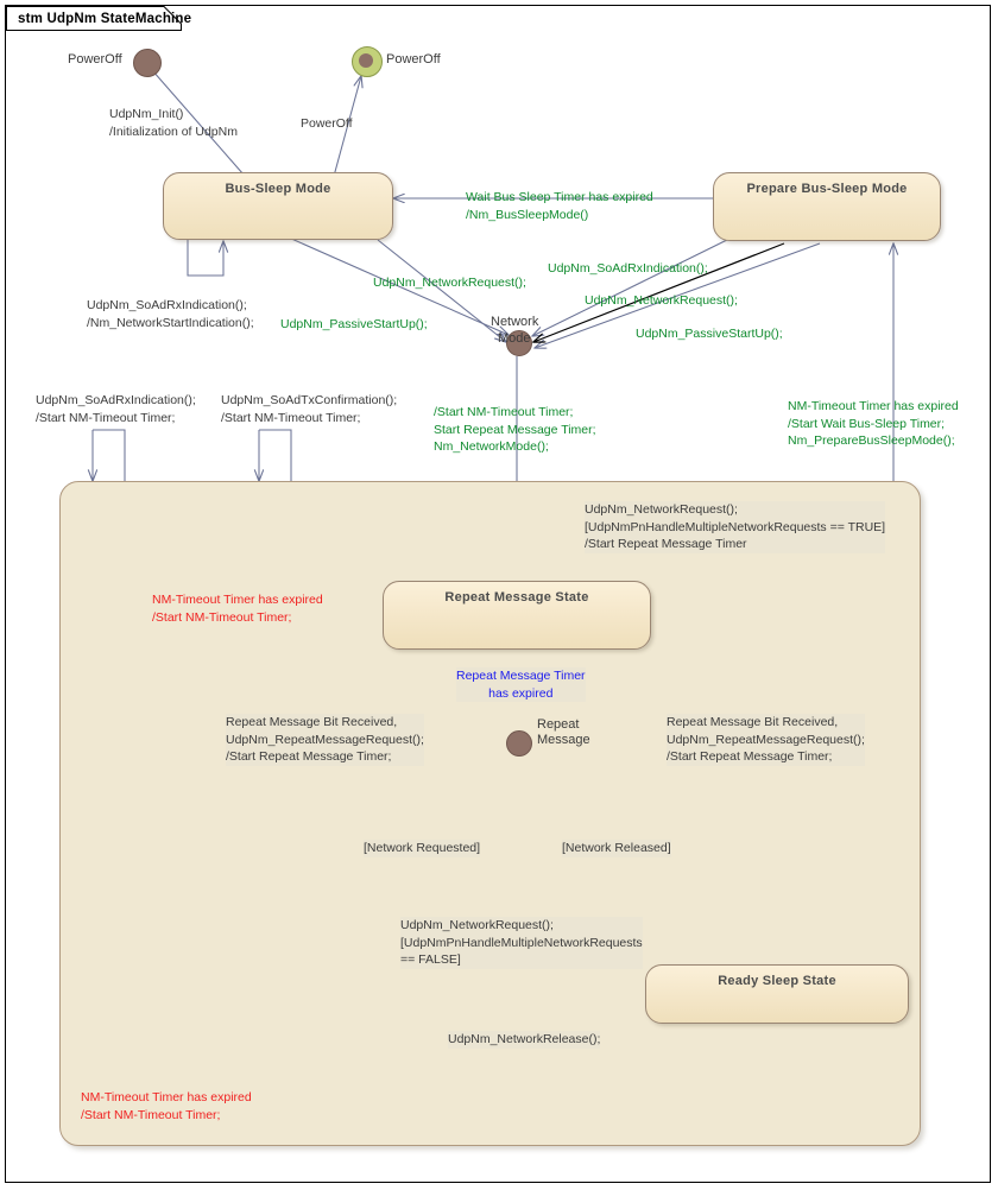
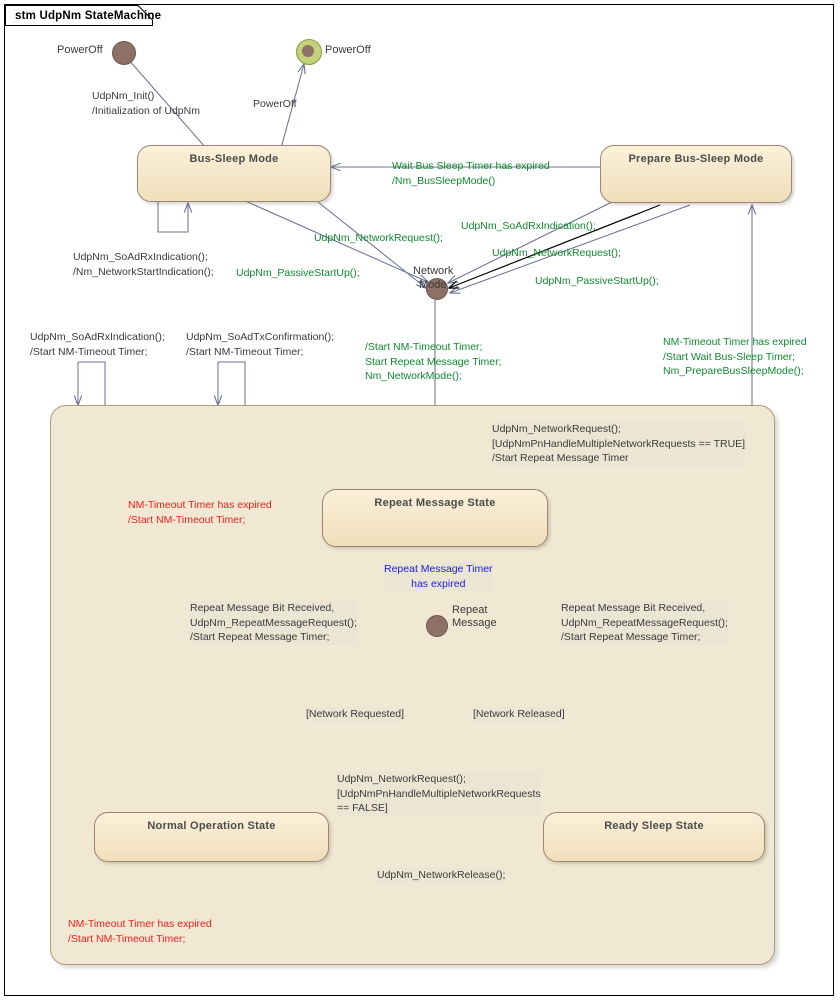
  stm UdpNm StateMachine
  Bus-Sleep Mode
  Prepare Bus-Sleep Mode
  Repeat Message State
+ Normal Operation State
  Ready Sleep State
  PowerOff
  PowerOff
  Network
  Mode
  Repeat
  Message
  UdpNm_Init()
  /Initialization of UdpNm
  PowerOff
  Wait Bus Sleep Timer has expired
  /Nm_BusSleepMode()
  UdpNm_SoAdRxIndication();
  /Nm_NetworkStartIndication();
  UdpNm_NetworkRequest();
  UdpNm_PassiveStartUp();
  UdpNm_SoAdRxIndication();
  UdpNm_NetworkRequest();
  UdpNm_PassiveStartUp();
  /Start NM-Timeout Timer;
  Start Repeat Message Timer;
  Nm_NetworkMode();
  NM-Timeout Timer has expired
  /Start Wait Bus-Sleep Timer;
  Nm_PrepareBusSleepMode();
  UdpNm_SoAdRxIndication();
  /Start NM-Timeout Timer;
  UdpNm_SoAdTxConfirmation();
  /Start NM-Timeout Timer;
  UdpNm_NetworkRequest();
  [UdpNmPnHandleMultipleNetworkRequests == TRUE]
  /Start Repeat Message Timer
  NM-Timeout Timer has expired
  /Start NM-Timeout Timer;
  Repeat Message Timer
  has expired
  Repeat Message Bit Received,
  UdpNm_RepeatMessageRequest();
  /Start Repeat Message Timer;
  Repeat Message Bit Received,
  UdpNm_RepeatMessageRequest();
  /Start Repeat Message Timer;
  [Network Requested]
  [Network Released]
  UdpNm_NetworkRequest();
  [UdpNmPnHandleMultipleNetworkRequests
  == FALSE]
  UdpNm_NetworkRelease();
  NM-Timeout Timer has expired
  /Start NM-Timeout Timer;
